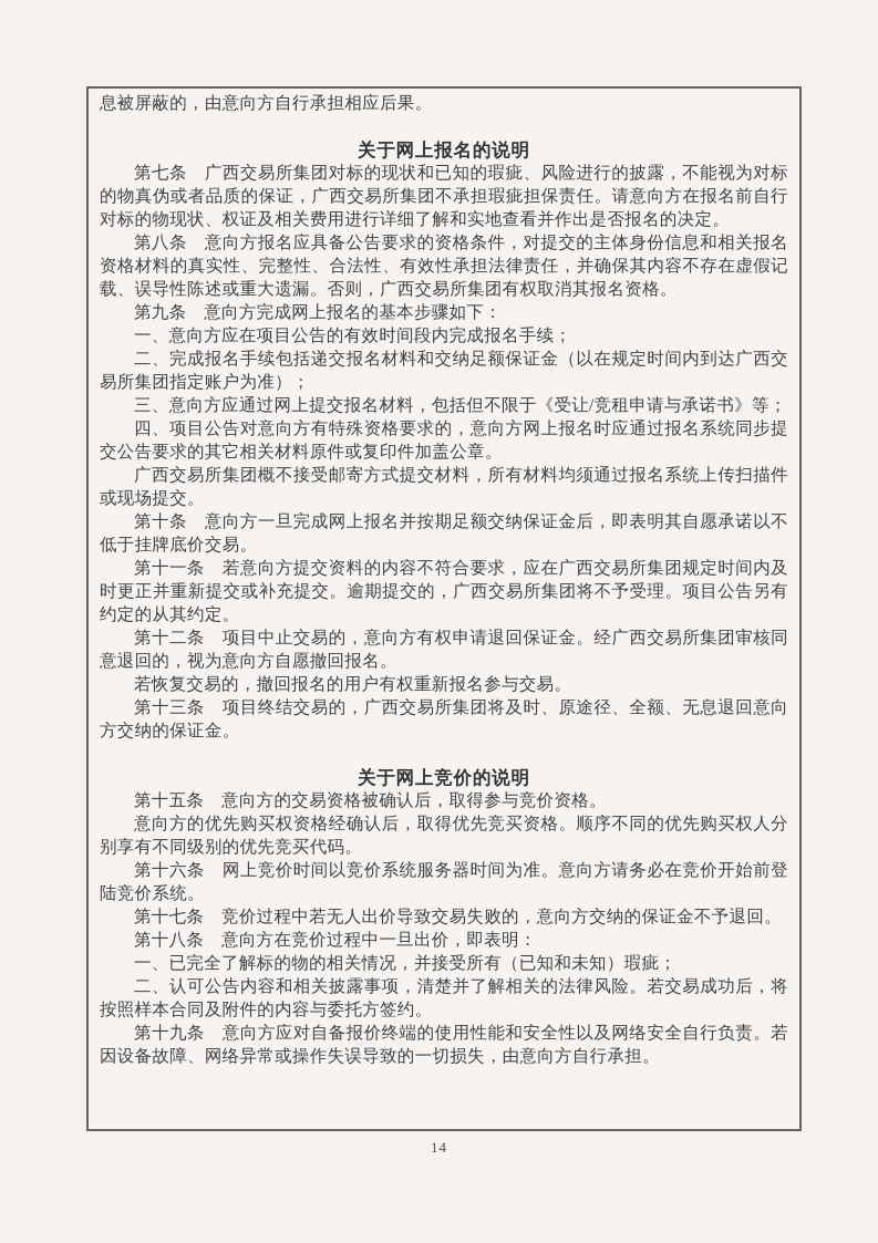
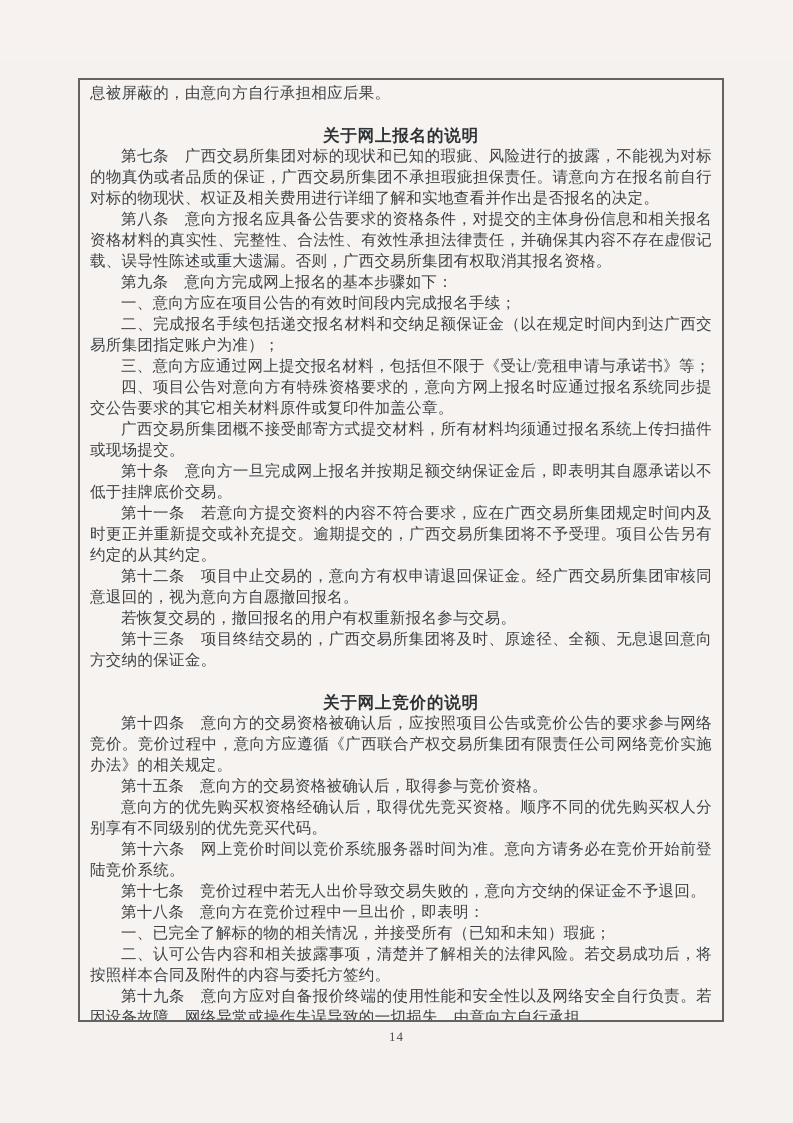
  息被屏蔽的，由意向方自行承担相应后果。
  关于网上报名的说明
  第七条 广西交易所集团对标的现状和已知的瑕疵、风险进行的披露，不能视为对标的物真伪或者品质的保证，广西交易所集团不承担瑕疵担保责任。请意向方在报名前自行对标的物现状、权证及相关费用进行详细了解和实地查看并作出是否报名的决定。
  第八条 意向方报名应具备公告要求的资格条件，对提交的主体身份信息和相关报名资格材料的真实性、完整性、合法性、有效性承担法律责任，并确保其内容不存在虚假记载、误导性陈述或重大遗漏。否则，广西交易所集团有权取消其报名资格。
  第九条 意向方完成网上报名的基本步骤如下：
  一、意向方应在项目公告的有效时间段内完成报名手续；
  二、完成报名手续包括递交报名材料和交纳足额保证金（以在规定时间内到达广西交易所集团指定账户为准）；
  三、意向方应通过网上提交报名材料，包括但不限于《受让/竞租申请与承诺书》等；
  四、项目公告对意向方有特殊资格要求的，意向方网上报名时应通过报名系统同步提交公告要求的其它相关材料原件或复印件加盖公章。
  广西交易所集团概不接受邮寄方式提交材料，所有材料均须通过报名系统上传扫描件或现场提交。
  第十条 意向方一旦完成网上报名并按期足额交纳保证金后，即表明其自愿承诺以不低于挂牌底价交易。
  第十一条 若意向方提交资料的内容不符合要求，应在广西交易所集团规定时间内及时更正并重新提交或补充提交。逾期提交的，广西交易所集团将不予受理。项目公告另有约定的从其约定。
  第十二条 项目中止交易的，意向方有权申请退回保证金。经广西交易所集团审核同意退回的，视为意向方自愿撤回报名。
  若恢复交易的，撤回报名的用户有权重新报名参与交易。
  第十三条 项目终结交易的，广西交易所集团将及时、原途径、全额、无息退回意向方交纳的保证金。
  关于网上竞价的说明
+ 第十四条 意向方的交易资格被确认后，应按照项目公告或竞价公告的要求参与网络竞价。竞价过程中，意向方应遵循《广西联合产权交易所集团有限责任公司网络竞价实施办法》的相关规定。
  第十五条 意向方的交易资格被确认后，取得参与竞价资格。
  意向方的优先购买权资格经确认后，取得优先竞买资格。顺序不同的优先购买权人分别享有不同级别的优先竞买代码。
  第十六条 网上竞价时间以竞价系统服务器时间为准。意向方请务必在竞价开始前登陆竞价系统。
  第十七条 竞价过程中若无人出价导致交易失败的，意向方交纳的保证金不予退回。
  第十八条 意向方在竞价过程中一旦出价，即表明：
  一、已完全了解标的物的相关情况，并接受所有（已知和未知）瑕疵；
  二、认可公告内容和相关披露事项，清楚并了解相关的法律风险。若交易成功后，将按照样本合同及附件的内容与委托方签约。
  第十九条 意向方应对自备报价终端的使用性能和安全性以及网络安全自行负责。若因设备故障、网络异常或操作失误导致的一切损失，由意向方自行承担。
  14
